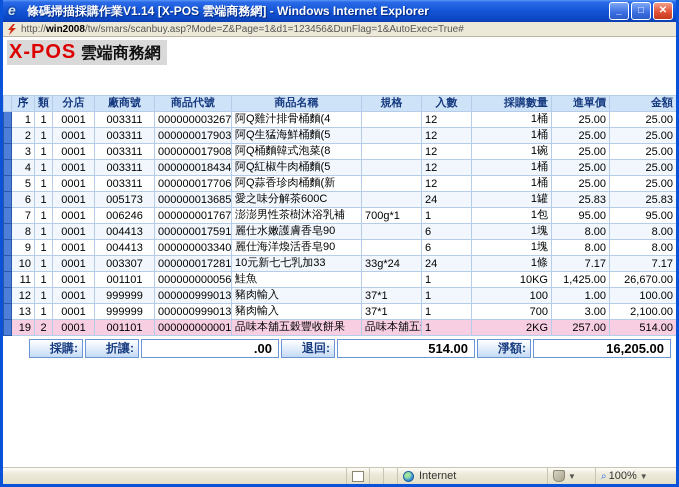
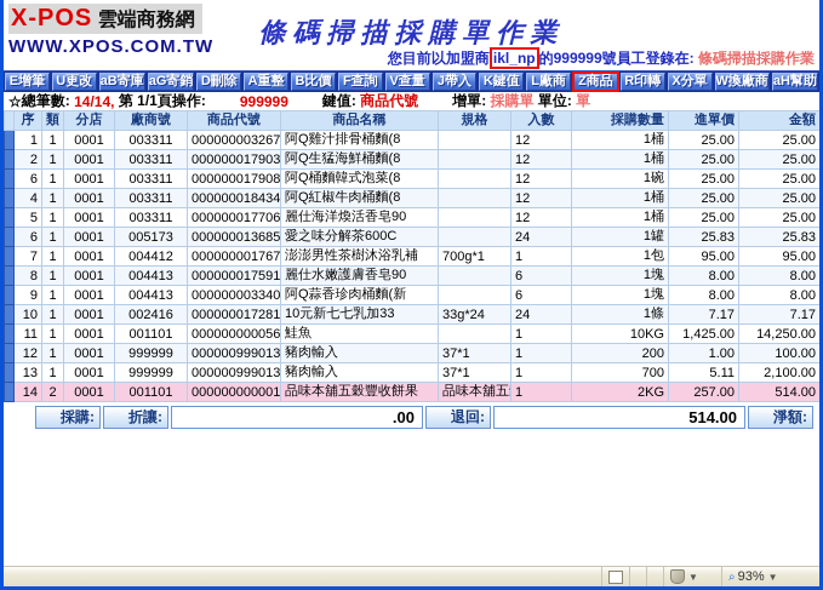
- e
- 條碼掃描採購作業V1.14 [X-POS 雲端商務網] - Windows Internet Explorer
- _
- □
- ✕
- http://win2008/tw/smars/scanbuy.asp?Mode=Z&Page=1&d1=123456&DunFlag=1&AutoExec=True#
  X-POS 雲端商務網
+ WWW.XPOS.COM.TW
+ 條碼掃描採購單作業
+ 您目前以加盟商 ikl_np 的999999號員工登錄在: 條碼掃描採購作業
+ E增筆
+ U更改
+ aB寄庫
+ aG寄銷
+ D刪除
+ A重整
+ B比價
+ F查詢
+ V查量
+ J帶入
+ K鍵值
+ L廠商
+ Z商品
+ R印轉
+ X分單
+ W換廠商
+ aH幫助
+ ☆
+ 總筆數:
+ 14/14,
+ 第 1/1頁操作:
+ 999999
+ 鍵值:
+ 商品代號
+ 增單:
+ 採購單
+ 單位:
+ 單
  	序	類	分店	廠商號	商品代號	商品名稱	規格	入數	採購數量	進單價	金額
- 	1	1	0001	003311	000000003267	阿Q雞汁排骨桶麵(4		12	1桶	25.00	25.00
+ 	1	1	0001	003311	000000003267	阿Q雞汁排骨桶麵(8		12	1桶	25.00	25.00
- 	2	1	0001	003311	000000017903	阿Q生猛海鮮桶麵(5		12	1桶	25.00	25.00
+ 	2	1	0001	003311	000000017903	阿Q生猛海鮮桶麵(8		12	1桶	25.00	25.00
- 	3	1	0001	003311	000000017908	阿Q桶麵韓式泡菜(8		12	1碗	25.00	25.00
+ 	6	1	0001	003311	000000017908	阿Q桶麵韓式泡菜(8		12	1碗	25.00	25.00
- 	4	1	0001	003311	000000018434	阿Q紅椒牛肉桶麵(5		12	1桶	25.00	25.00
+ 	4	1	0001	003311	000000018434	阿Q紅椒牛肉桶麵(8		12	1桶	25.00	25.00
- 	5	1	0001	003311	000000017706	阿Q蒜香珍肉桶麵(新		12	1桶	25.00	25.00
+ 	5	1	0001	003311	000000017706	麗仕海洋煥活香皂90		12	1桶	25.00	25.00
  	6	1	0001	005173	000000013685	愛之味分解茶600C		24	1罐	25.83	25.83
- 	7	1	0001	006246	000000001767	澎澎男性茶樹沐浴乳補	700g*1	1	1包	95.00	95.00
+ 	7	1	0001	004412	000000001767	澎澎男性茶樹沐浴乳補	700g*1	1	1包	95.00	95.00
  	8	1	0001	004413	000000017591	麗仕水嫩護膚香皂90		6	1塊	8.00	8.00
- 	9	1	0001	004413	000000003340	麗仕海洋煥活香皂90		6	1塊	8.00	8.00
+ 	9	1	0001	004413	000000003340	阿Q蒜香珍肉桶麵(新		6	1塊	8.00	8.00
- 	10	1	0001	003307	000000017281	10元新七七乳加33	33g*24	24	1條	7.17	7.17
+ 	10	1	0001	002416	000000017281	10元新七七乳加33	33g*24	24	1條	7.17	7.17
- 	11	1	0001	001101	000000000056	鮭魚		1	10KG	1,425.00	26,670.00
+ 	11	1	0001	001101	000000000056	鮭魚		1	10KG	1,425.00	14,250.00
- 	12	1	0001	999999	000000999013	豬肉輸入	37*1	1	100	1.00	100.00
+ 	12	1	0001	999999	000000999013	豬肉輸入	37*1	1	200	1.00	100.00
- 	13	1	0001	999999	000000999013	豬肉輸入	37*1	1	700	3.00	2,100.00
+ 	13	1	0001	999999	000000999013	豬肉輸入	37*1	1	700	5.11	2,100.00
- 	19	2	0001	001101	000000000001	品味本舖五穀豐收餅果	品味本舖五	1	2KG	257.00	514.00
+ 	14	2	0001	001101	000000000001	品味本舖五穀豐收餅果	品味本舖五	1	2KG	257.00	514.00
  採購:
  折讓:
  .00
  退回:
  514.00
  淨額:
- 16,205.00
- Internet
  ▼
  ⌕
- 100%
+ 93%
  ▼
